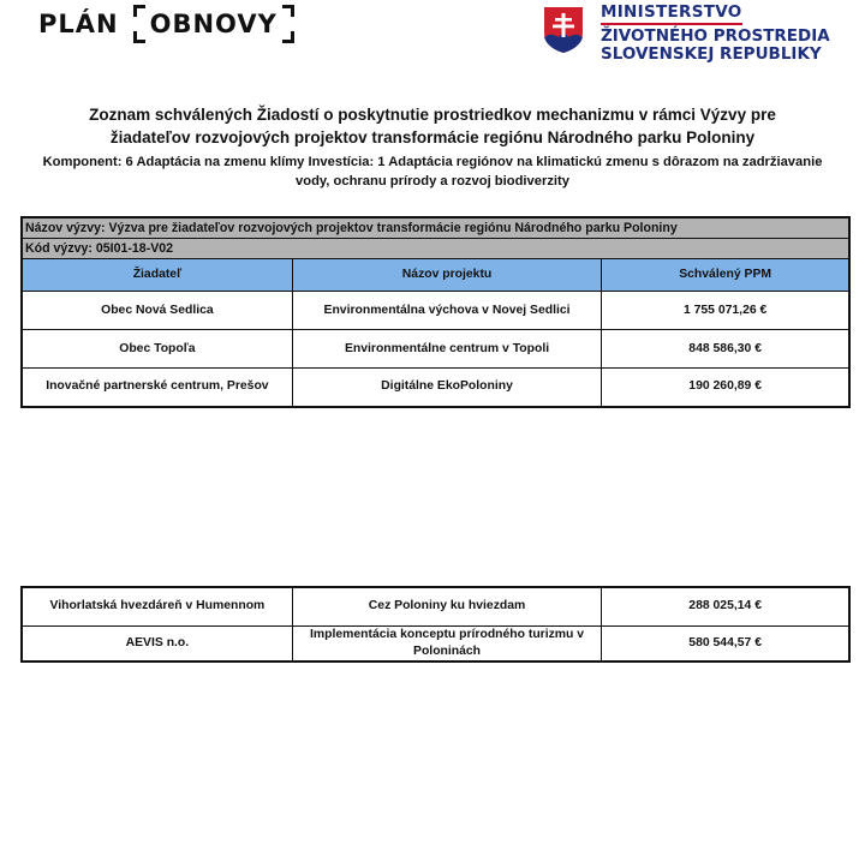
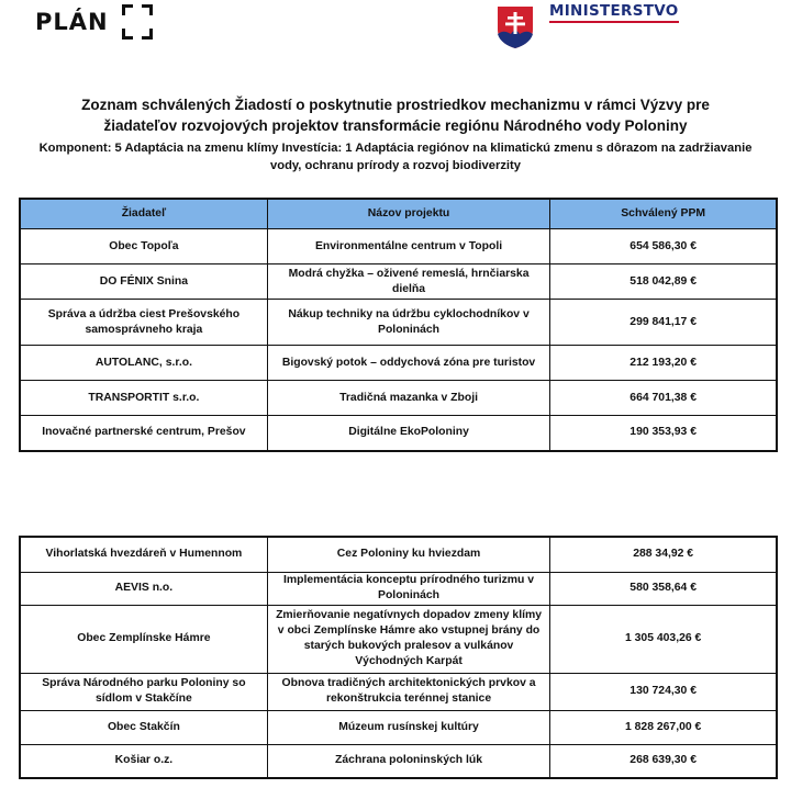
  PLÁN
- OBNOVY
  MINISTERSTVO
- ŽIVOTNÉHO PROSTREDIA
- SLOVENSKEJ REPUBLIKY
- Zoznam schválených Žiadostí o poskytnutie prostriedkov mechanizmu v rámci Výzvy pre žiadateľov rozvojových projektov transformácie regiónu Národného parku Poloniny
+ Zoznam schválených Žiadostí o poskytnutie prostriedkov mechanizmu v rámci Výzvy pre žiadateľov rozvojových projektov transformácie regiónu Národného vody Poloniny
- Komponent: 6 Adaptácia na zmenu klímy Investícia: 1 Adaptácia regiónov na klimatickú zmenu s dôrazom na zadržiavanie vody, ochranu prírody a rozvoj biodiverzity
+ Komponent: 5 Adaptácia na zmenu klímy Investícia: 1 Adaptácia regiónov na klimatickú zmenu s dôrazom na zadržiavanie vody, ochranu prírody a rozvoj biodiverzity
- Názov výzvy: Výzva pre žiadateľov rozvojových projektov transformácie regiónu Národného parku Poloniny
- Kód výzvy: 05I01-18-V02
  Žiadateľ	Názov projektu	Schválený PPM
- Obec Nová Sedlica	Environmentálna výchova v Novej Sedlici	1 755 071,26 €
- Obec Topoľa	Environmentálne centrum v Topoli	848 586,30 €
+ Obec Topoľa	Environmentálne centrum v Topoli	654 586,30 €
+ DO FÉNIX Snina	Modrá chyžka – oživené remeslá, hrnčiarska dielňa	518 042,89 €
+ Správa a údržba ciest Prešovského samosprávneho kraja	Nákup techniky na údržbu cyklochodníkov v Poloninách	299 841,17 €
+ AUTOLANC, s.r.o.	Bigovský potok – oddychová zóna pre turistov	212 193,20 €
+ TRANSPORTIT s.r.o.	Tradičná mazanka v Zboji	664 701,38 €
- Inovačné partnerské centrum, Prešov	Digitálne EkoPoloniny	190 260,89 €
+ Inovačné partnerské centrum, Prešov	Digitálne EkoPoloniny	190 353,93 €
- Vihorlatská hvezdáreň v Humennom	Cez Poloniny ku hviezdam	288 025,14 €
+ Vihorlatská hvezdáreň v Humennom	Cez Poloniny ku hviezdam	288 34,92 €
- AEVIS n.o.	Implementácia konceptu prírodného turizmu v Poloninách	580 544,57 €
+ AEVIS n.o.	Implementácia konceptu prírodného turizmu v Poloninách	580 358,64 €
+ Obec Zemplínske Hámre	Zmierňovanie negatívnych dopadov zmeny klímy v obci Zemplínske Hámre ako vstupnej brány do starých bukových pralesov a vulkánov Východných Karpát	1 305 403,26 €
+ Správa Národného parku Poloniny so sídlom v Stakčíne	Obnova tradičných architektonických prvkov a rekonštrukcia terénnej stanice	130 724,30 €
+ Obec Stakčín	Múzeum rusínskej kultúry	1 828 267,00 €
+ Košiar o.z.	Záchrana poloninských lúk	268 639,30 €
